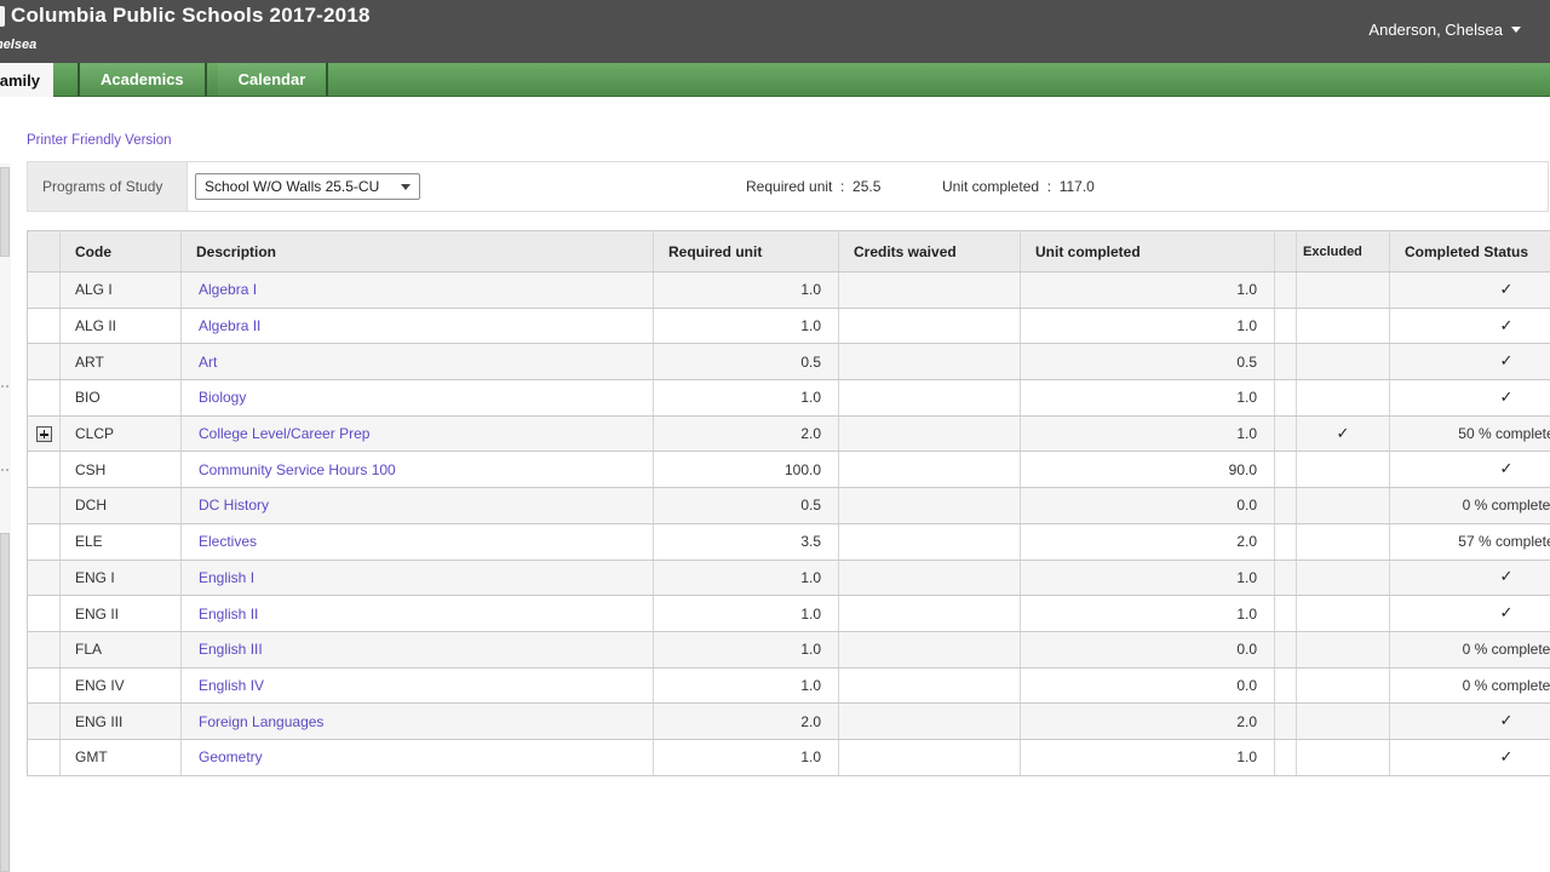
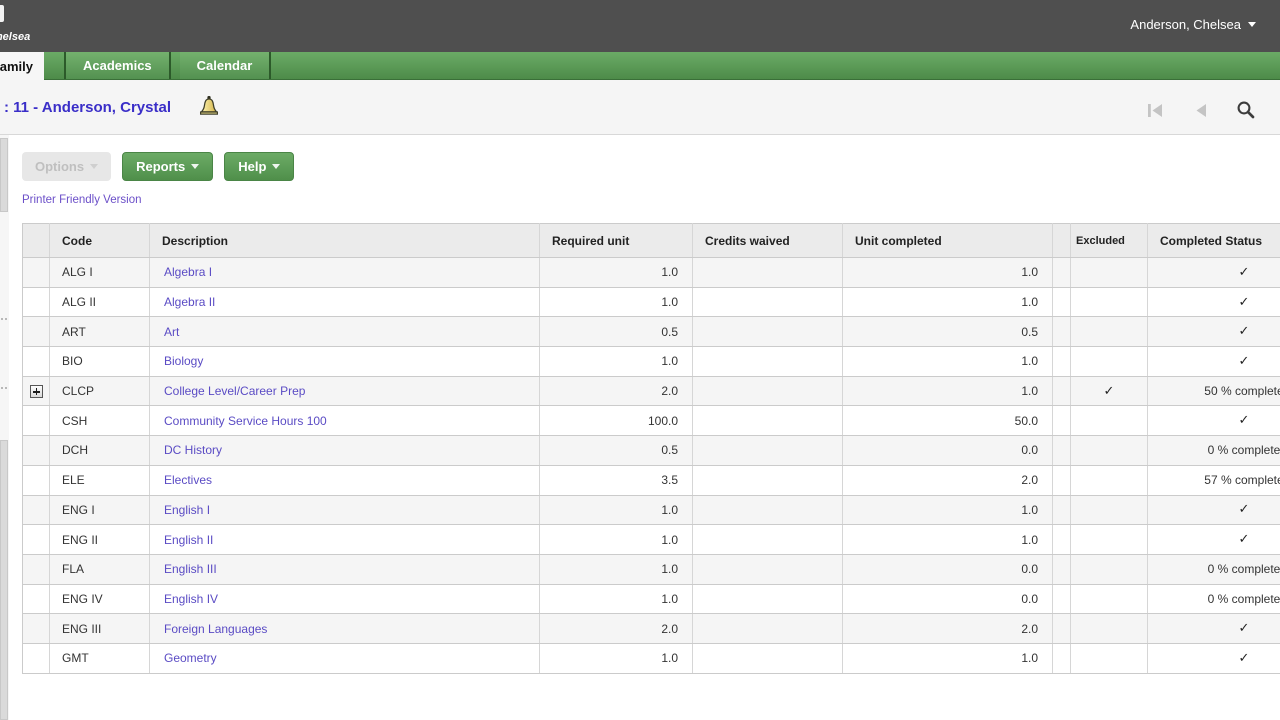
- Columbia Public Schools 2017-2018
  elsea
  Anderson, Chelsea
  amily
  Academics
  Calendar
+ : 11 - Anderson, Crystal
+ Options
+ Reports
+ Help
  Printer Friendly Version
- Programs of Study
- School W/O Walls 25.5-CU
- Required unit : 25.5
- Unit completed : 117.0
  	Code	Description	Required unit	Credits waived	Unit completed		Excluded	Completed Status
  	ALG I	Algebra I	1.0		1.0			✓
  	ALG II	Algebra II	1.0		1.0			✓
  	ART	Art	0.5		0.5			✓
  	BIO	Biology	1.0		1.0			✓
  	CLCP	College Level/Career Prep	2.0		1.0		✓	50 % complet
- 	CSH	Community Service Hours 100	100.0		90.0			✓
+ 	CSH	Community Service Hours 100	100.0		50.0			✓
  	DCH	DC History	0.5		0.0			0 % complete
  	ELE	Electives	3.5		2.0			57 % complet
  	ENG I	English I	1.0		1.0			✓
  	ENG II	English II	1.0		1.0			✓
  	FLA	English III	1.0		0.0			0 % complete
  	ENG IV	English IV	1.0		0.0			0 % complete
  	ENG III	Foreign Languages	2.0		2.0			✓
  	GMT	Geometry	1.0		1.0			✓
